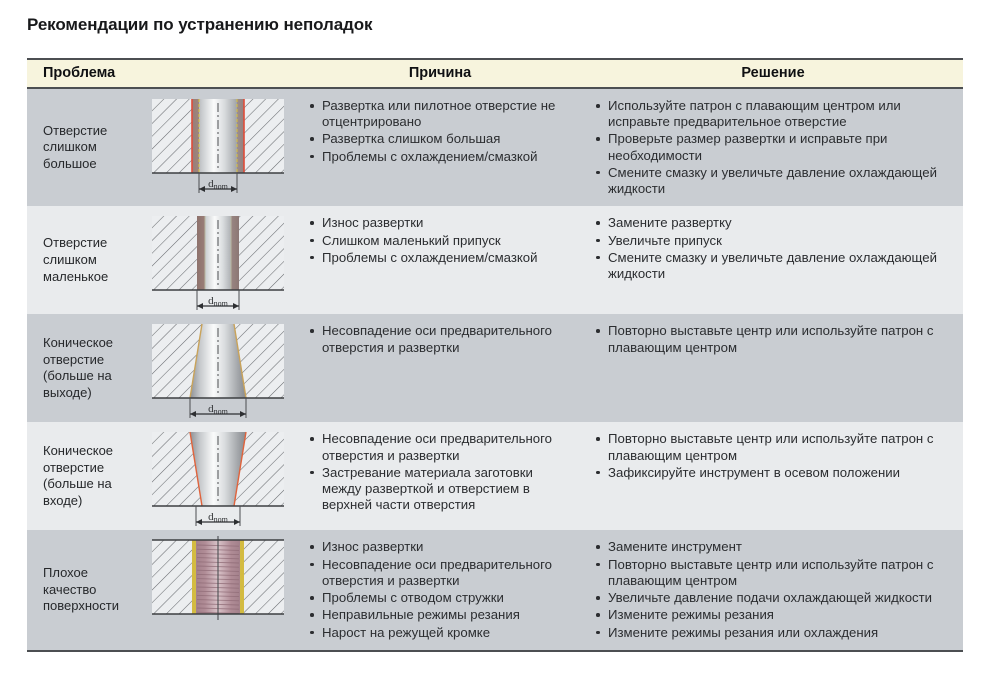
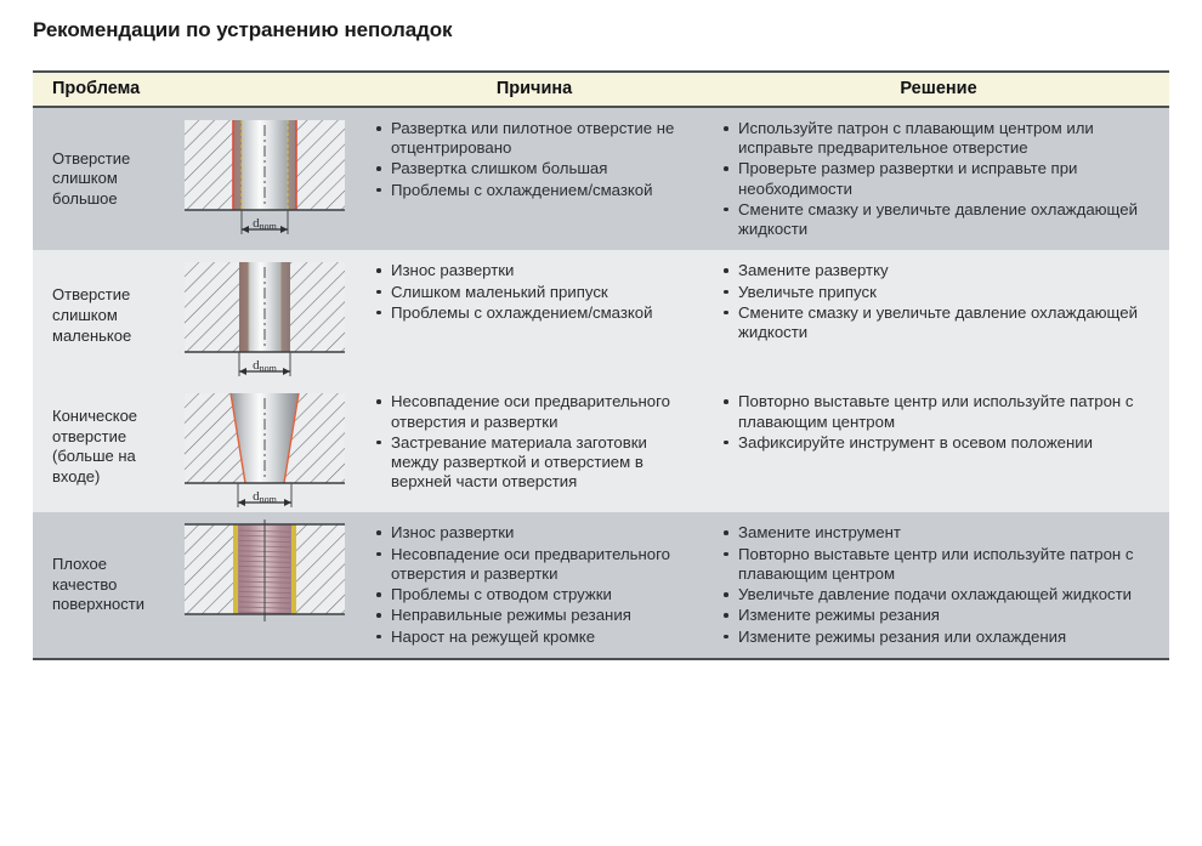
  Рекомендации по устранению неполадок
  Проблема	Причина	Решение
  Отверстие слишком большое	dnom	Развертка или пилотное отверстие не отцентрированоРазвертка слишком большаяПроблемы с охлаждением/смазкой	Используйте патрон с плавающим центром или исправьте предварительное отверстиеПроверьте размер развертки и исправьте при необходимостиСмените смазку и увеличьте давление охлаждающей жидкости
  Отверстие слишком маленькое	dnom	Износ разверткиСлишком маленький припускПроблемы с охлаждением/смазкой	Замените разверткуУвеличьте припускСмените смазку и увеличьте давление охлаждающей жидкости
- Коническое отверстие (больше на выходе)	dnom	Несовпадение оси предварительного отверстия и развертки	Повторно выставьте центр или используйте патрон с плавающим центром
  Коническое отверстие (больше на входе)	dnom	Несовпадение оси предварительного отверстия и разверткиЗастревание материала заготовки между разверткой и отверстием в верхней части отверстия	Повторно выставьте центр или используйте патрон с плавающим центромЗафиксируйте инструмент в осевом положении
  Плохое качество поверхности		Износ разверткиНесовпадение оси предварительного отверстия и разверткиПроблемы с отводом стружкиНеправильные режимы резанияНарост на режущей кромке	Замените инструментПовторно выставьте центр или используйте патрон с плавающим центромУвеличьте давление подачи охлаждающей жидкостиИзмените режимы резанияИзмените режимы резания или охлаждения
